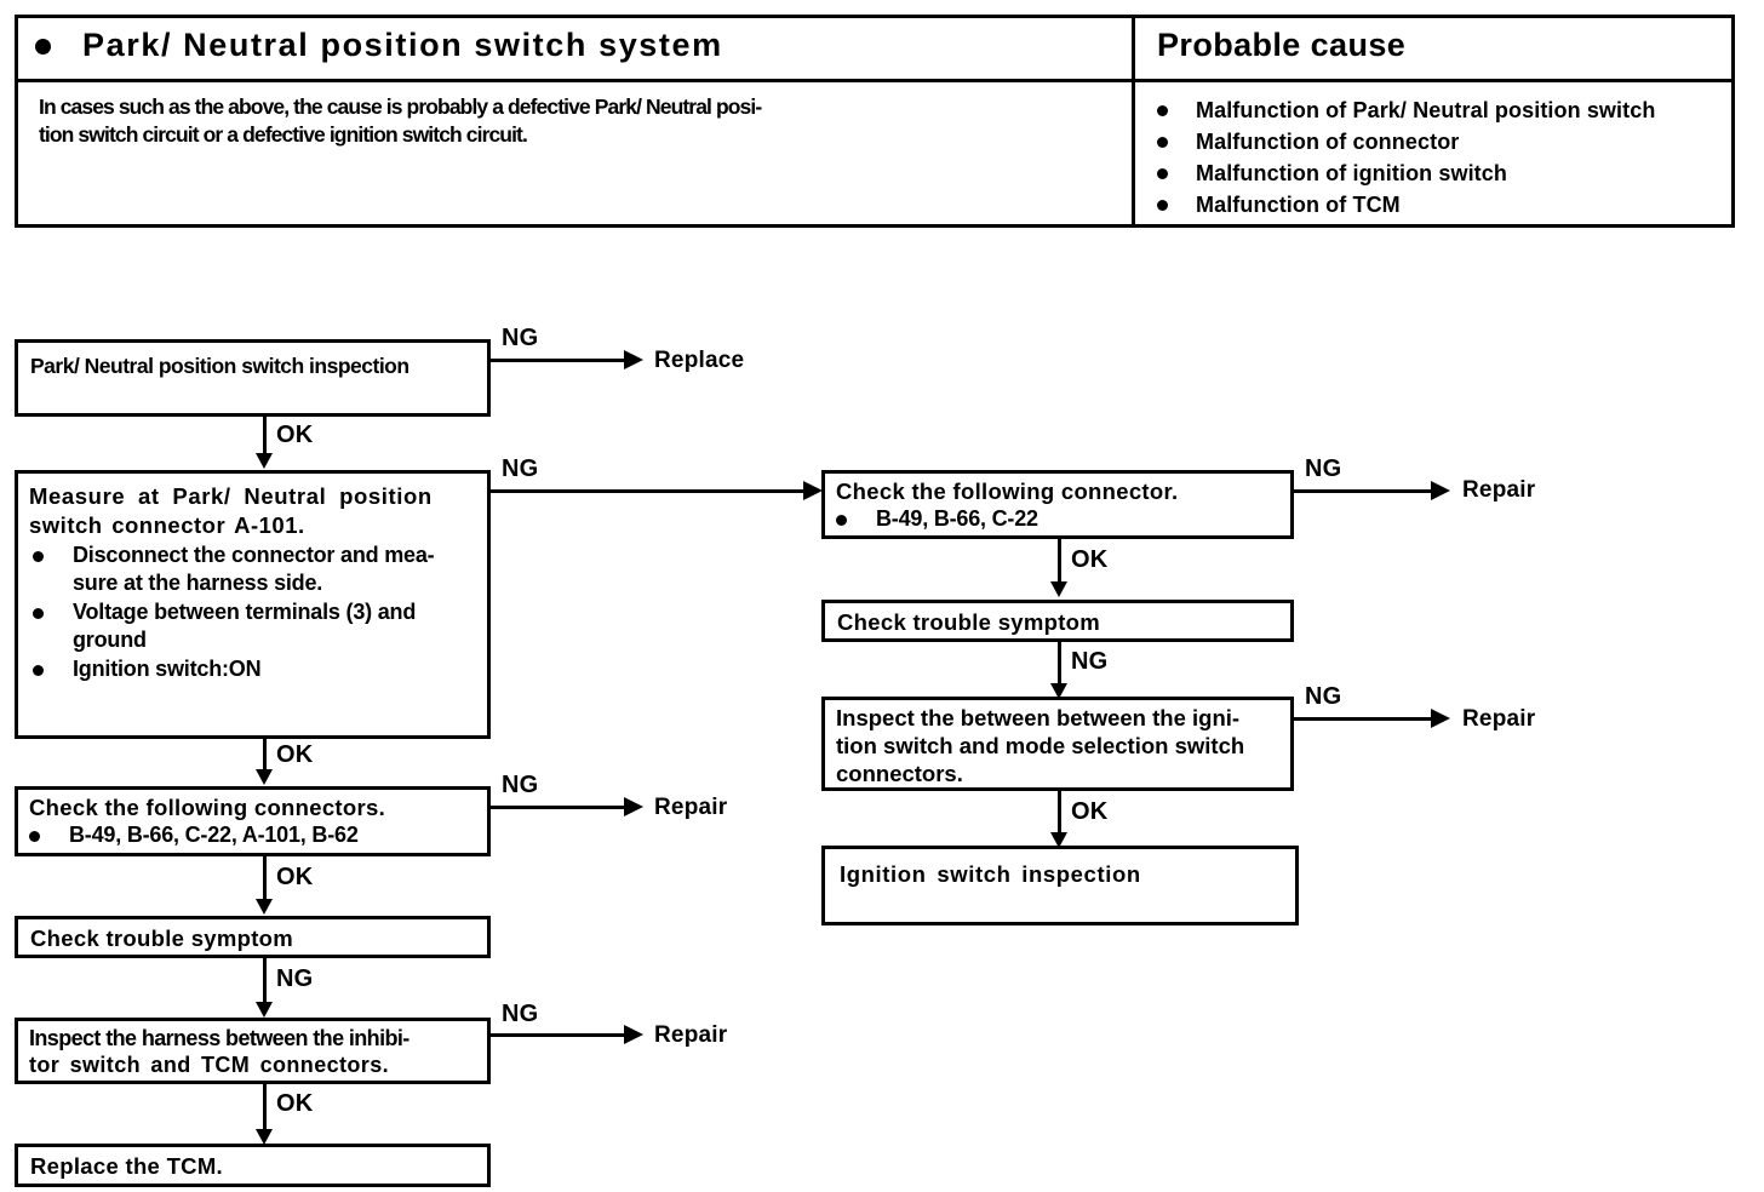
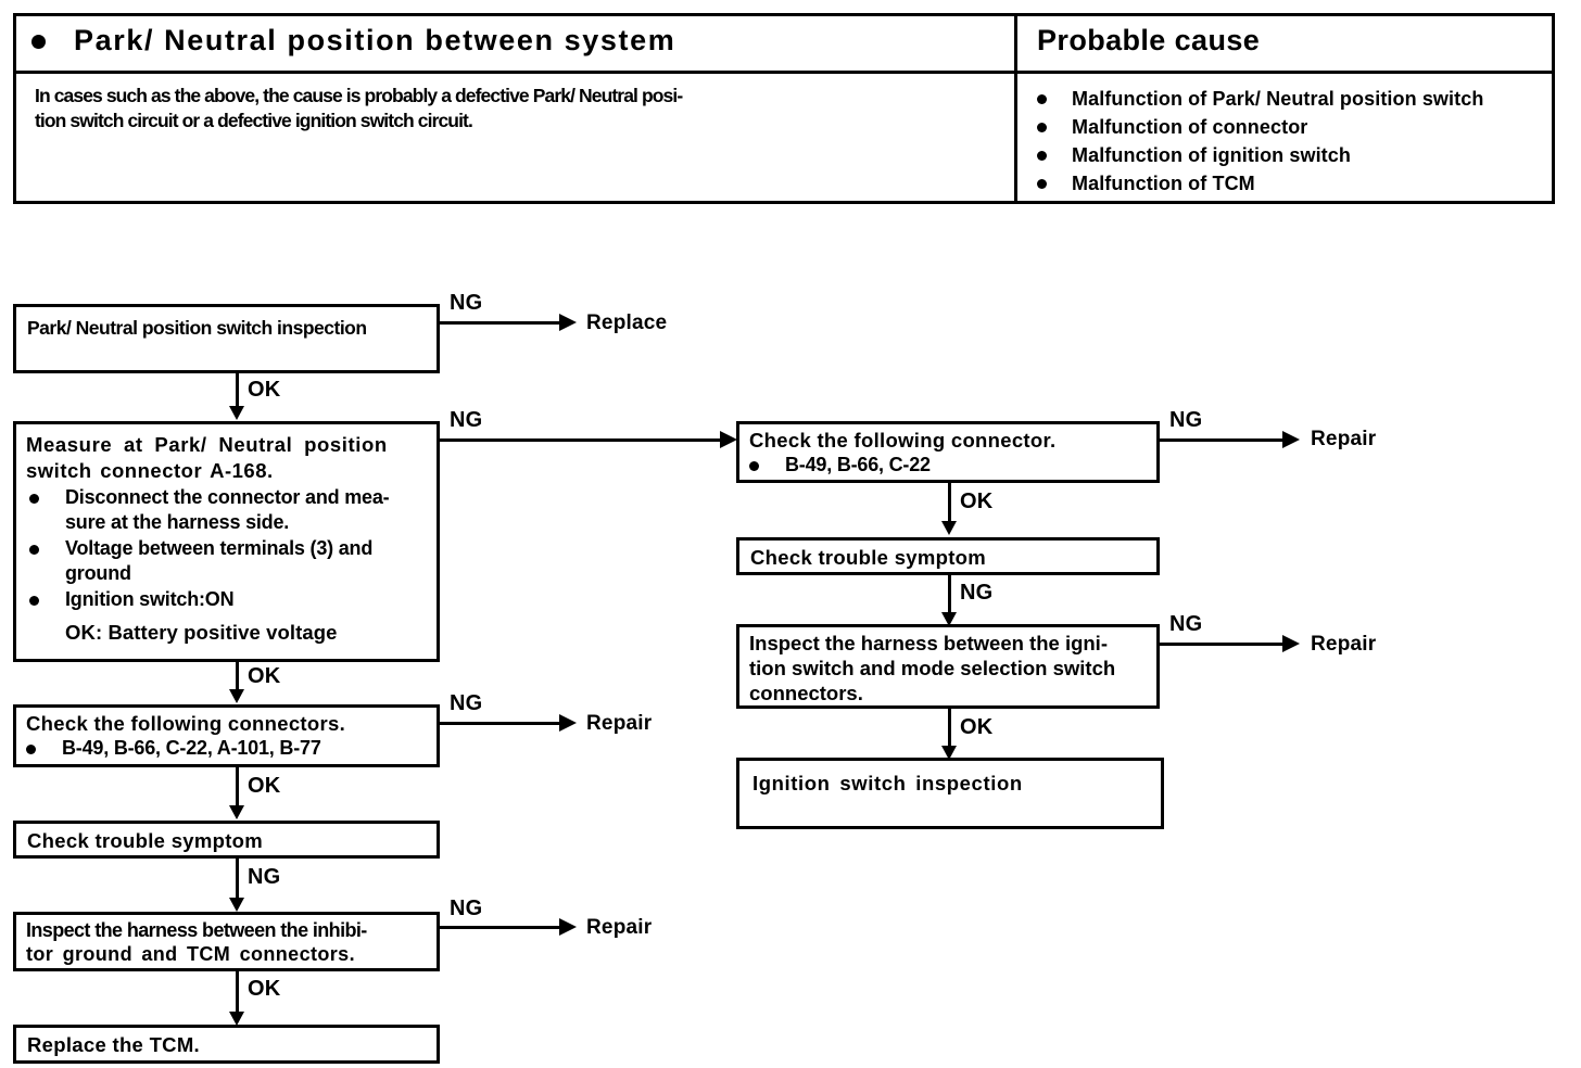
- Park/ Neutral position switch system
+ Park/ Neutral position between system
  Probable cause
  In cases such as the above, the cause is probably a defective Park/ Neutral posi-
  tion switch circuit or a defective ignition switch circuit.
  Malfunction of Park/ Neutral position switch
  Malfunction of connector
  Malfunction of ignition switch
  Malfunction of TCM
  Park/ Neutral position switch inspection
  NG
  Replace
  OK
  Measure at Park/ Neutral position
- switch connector A-101.
+ switch connector A-168.
  Disconnect the connector and mea-
  sure at the harness side.
  Voltage between terminals (3) and
  ground
  Ignition switch:ON
+ OK: Battery positive voltage
  NG
  OK
  Check the following connectors.
- B-49, B-66, C-22, A-101, B-62
+ B-49, B-66, C-22, A-101, B-77
  NG
  Repair
  OK
  Check trouble symptom
  NG
  Inspect the harness between the inhibi-
- tor switch and TCM connectors.
+ tor ground and TCM connectors.
  NG
  Repair
  OK
  Replace the TCM.
  Check the following connector.
  B-49, B-66, C-22
  NG
  Repair
  OK
  Check trouble symptom
  NG
- Inspect the between between the igni-
+ Inspect the harness between the igni-
  tion switch and mode selection switch
  connectors.
  NG
  Repair
  OK
  Ignition switch inspection
